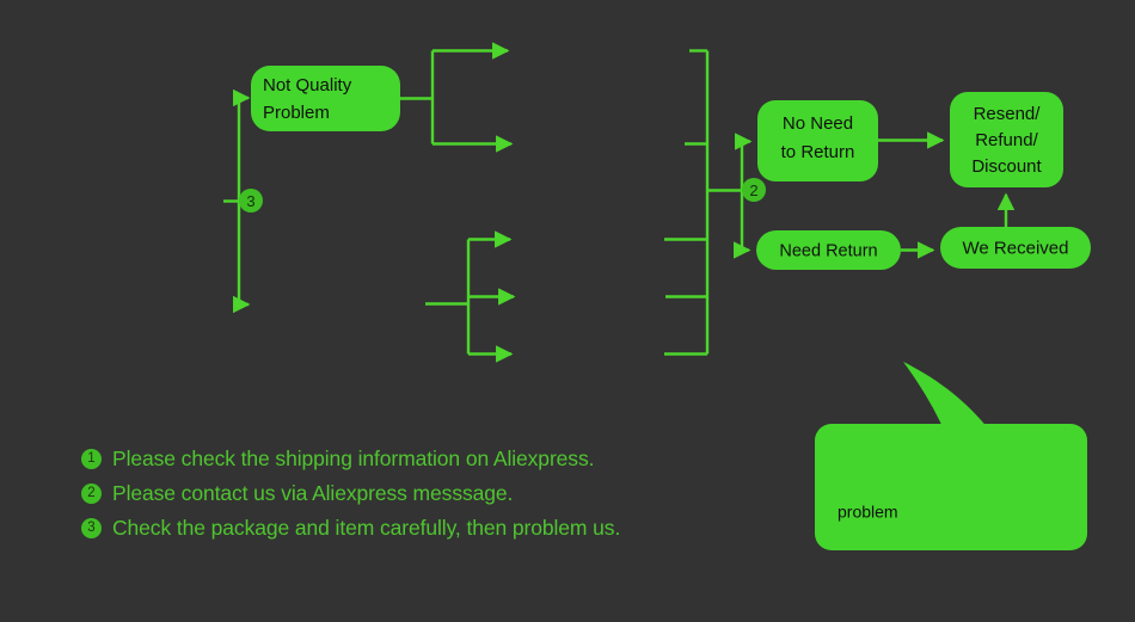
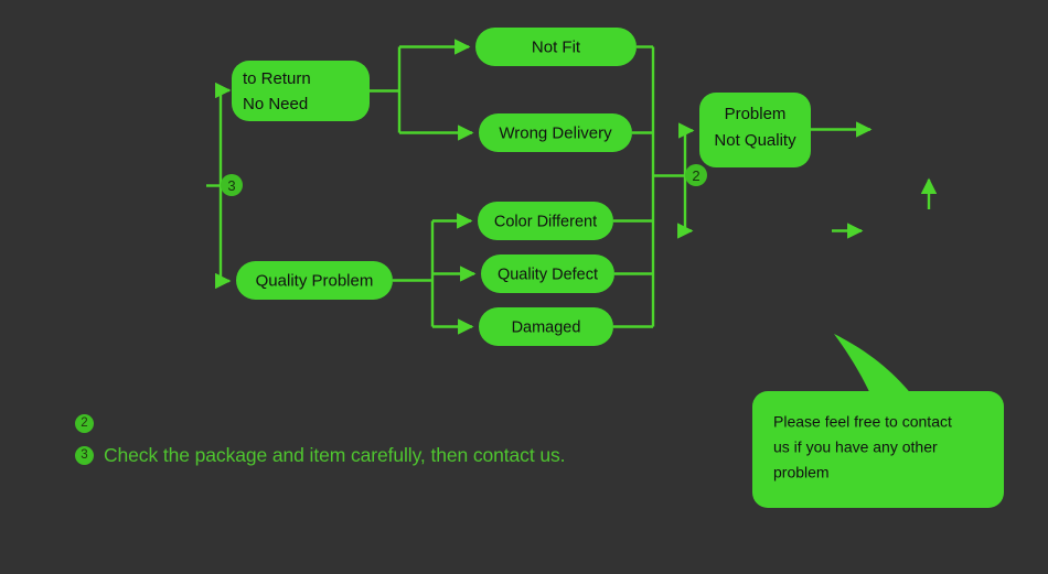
- Not Quality
+ to Return
- Problem
+ No Need
+ Quality Problem
+ Not Fit
+ Wrong Delivery
+ Color Different
+ Quality Defect
+ Damaged
- No Need
+ Problem
- to Return
+ Not Quality
- Need Return
- Resend/
- Refund/
- Discount
- We Received
  3
  2
+ Please feel free to contact
+ us if you have any other
  problem
- 1
- Please check the shipping information on Aliexpress.
  2
- Please contact us via Aliexpress messsage.
  3
- Check the package and item carefully, then problem us.
+ Check the package and item carefully, then contact us.
